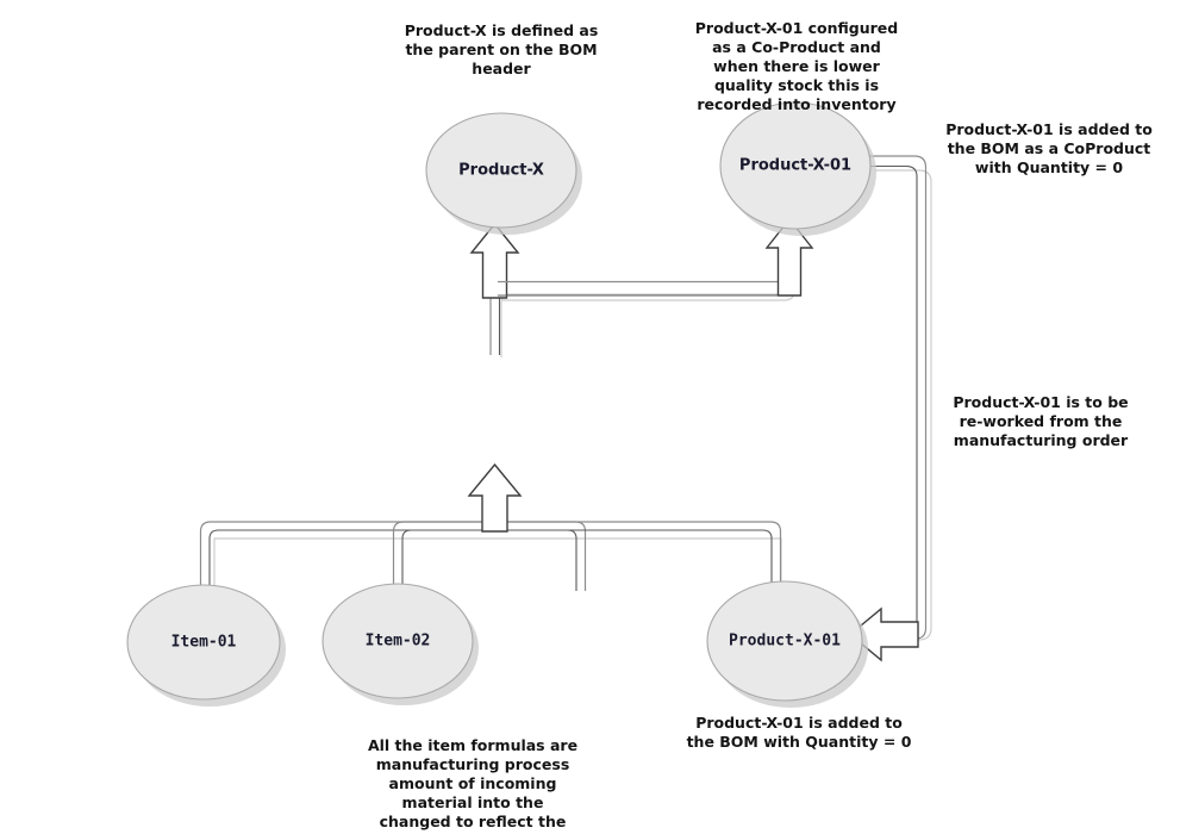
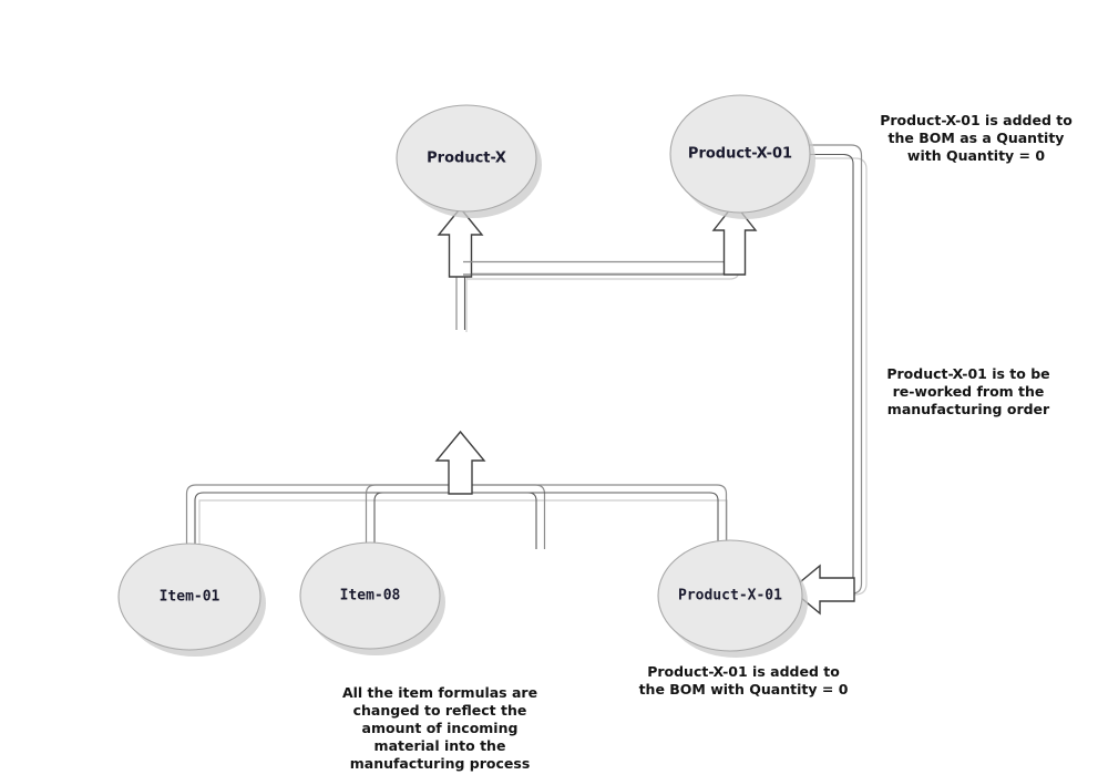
  Product-X
  Product-X-01
  Item-01
- Item-02
+ Item-08
  Product-X-01
- Product-X is defined as
- the parent on the BOM
- header
- Product-X-01 configured
- as a Co-Product and
- when there is lower
- quality stock this is
- recorded into inventory
  Product-X-01 is added to
- the BOM as a CoProduct
+ the BOM as a Quantity
  with Quantity = 0
  Product-X-01 is to be
  re-worked from the
  manufacturing order
  All the item formulas are
- manufacturing process
+ changed to reflect the
  amount of incoming
  material into the
- changed to reflect the
+ manufacturing process
  Product-X-01 is added to
  the BOM with Quantity = 0
